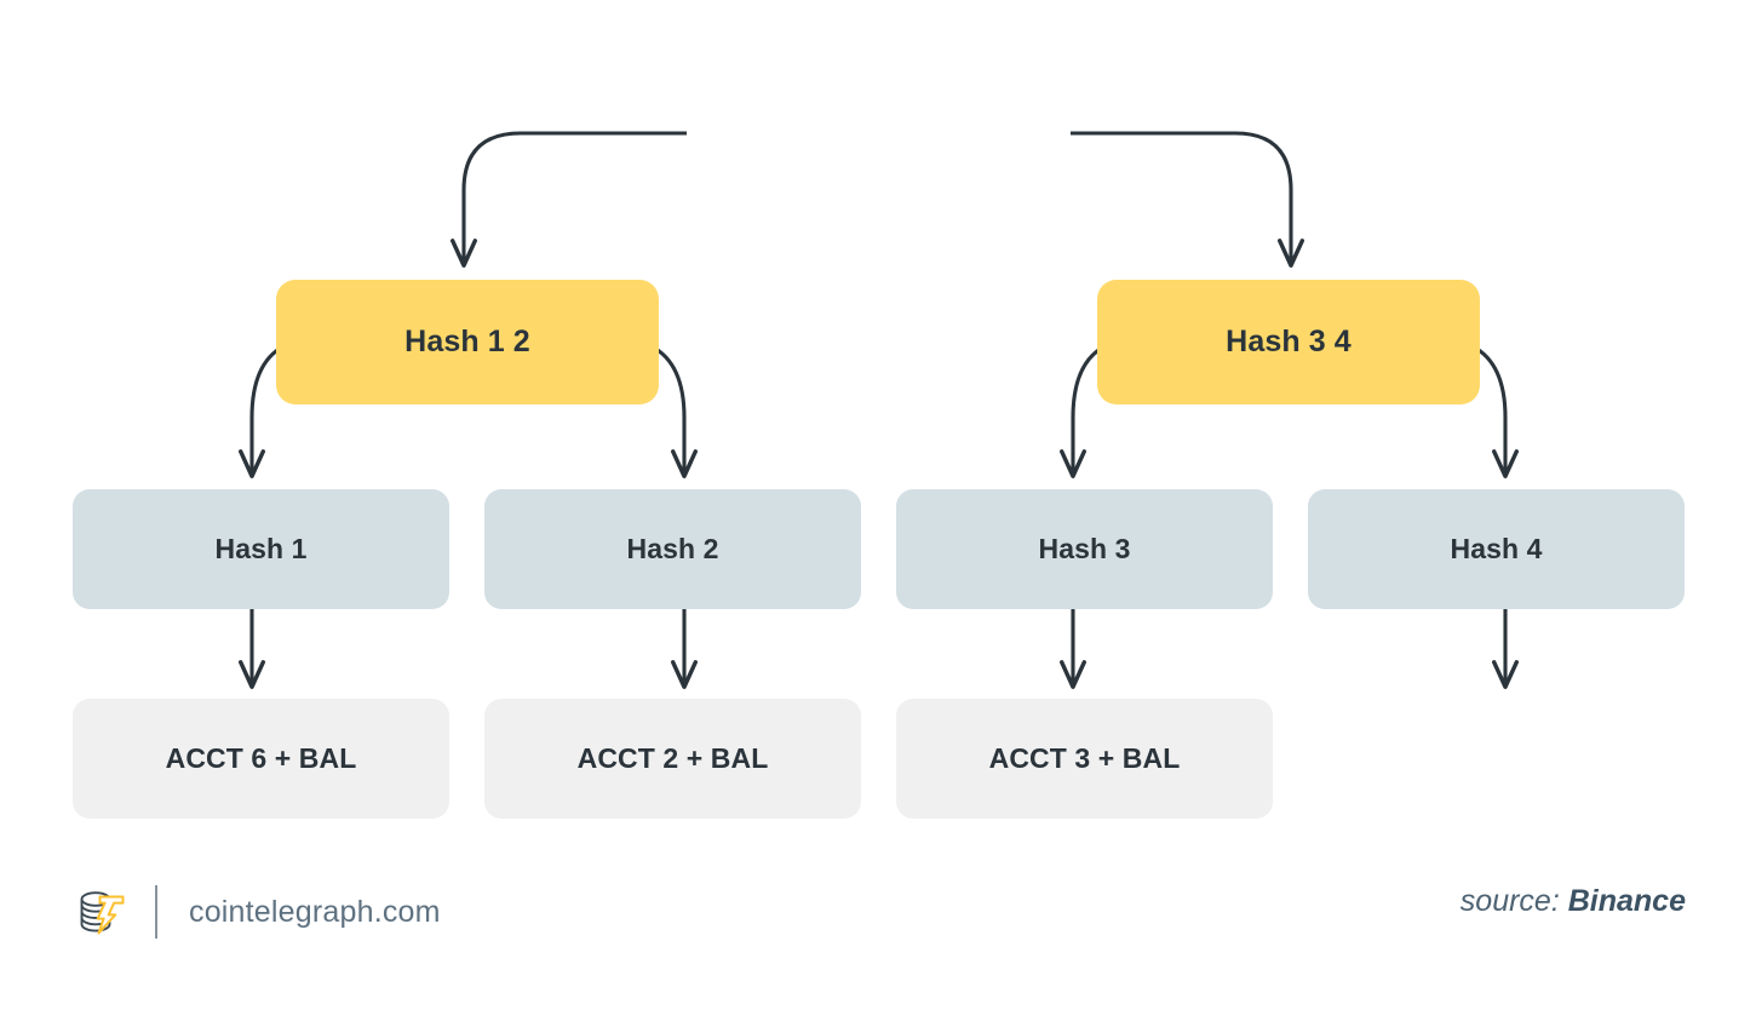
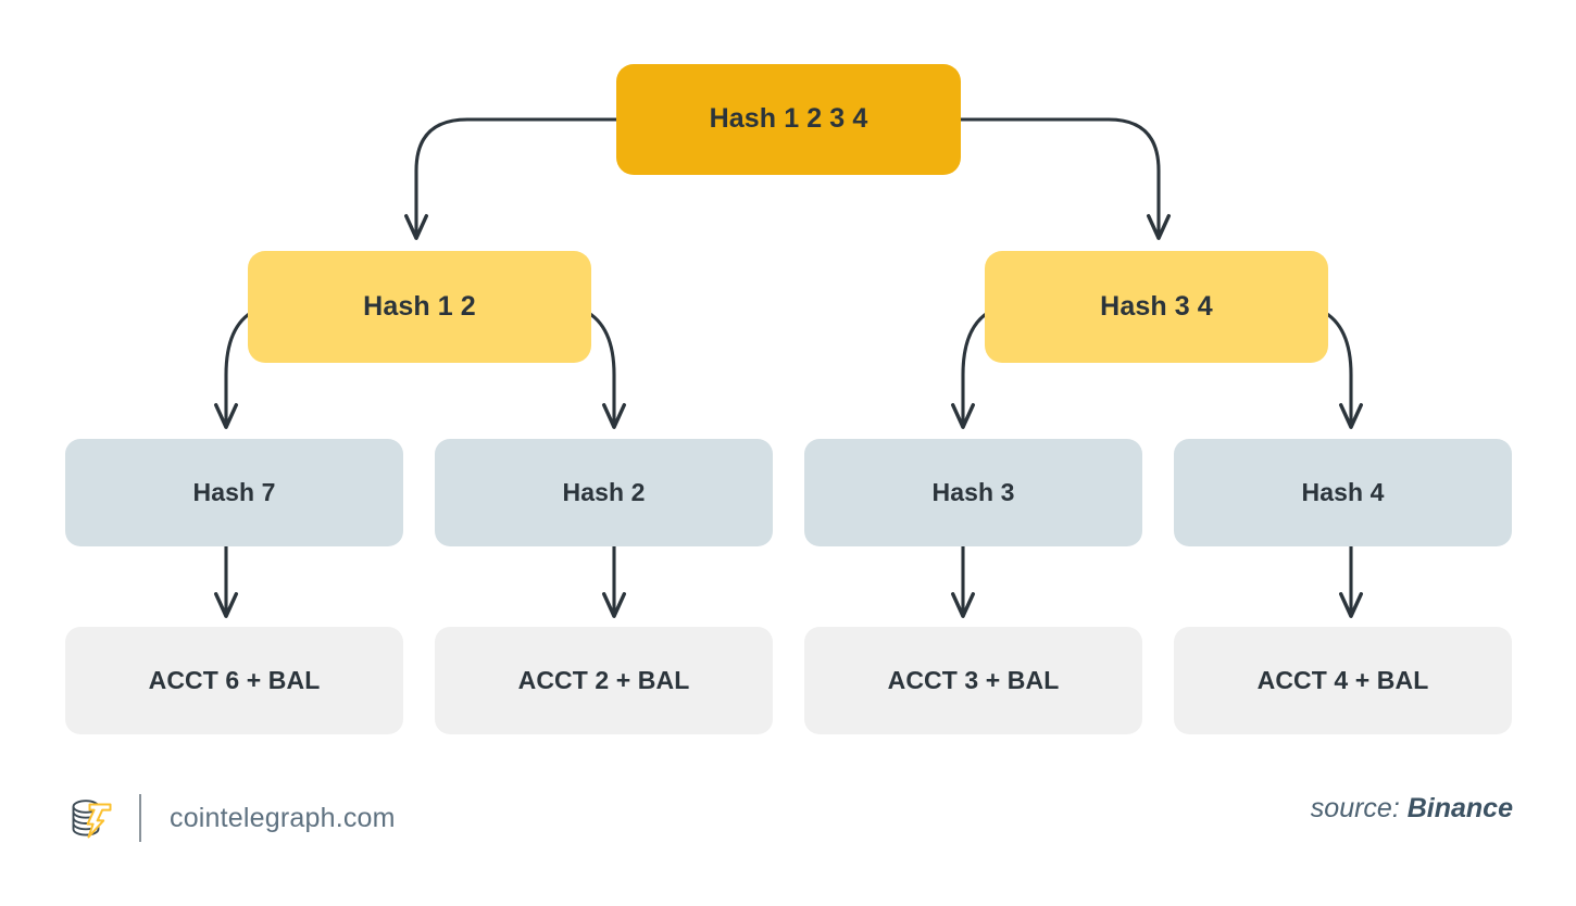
+ Hash 1 2 3 4
  Hash 1 2
  Hash 3 4
- Hash 1
+ Hash 7
  Hash 2
  Hash 3
  Hash 4
  ACCT 6 + BAL
  ACCT 2 + BAL
  ACCT 3 + BAL
+ ACCT 4 + BAL
  cointelegraph.com
  source: Binance
